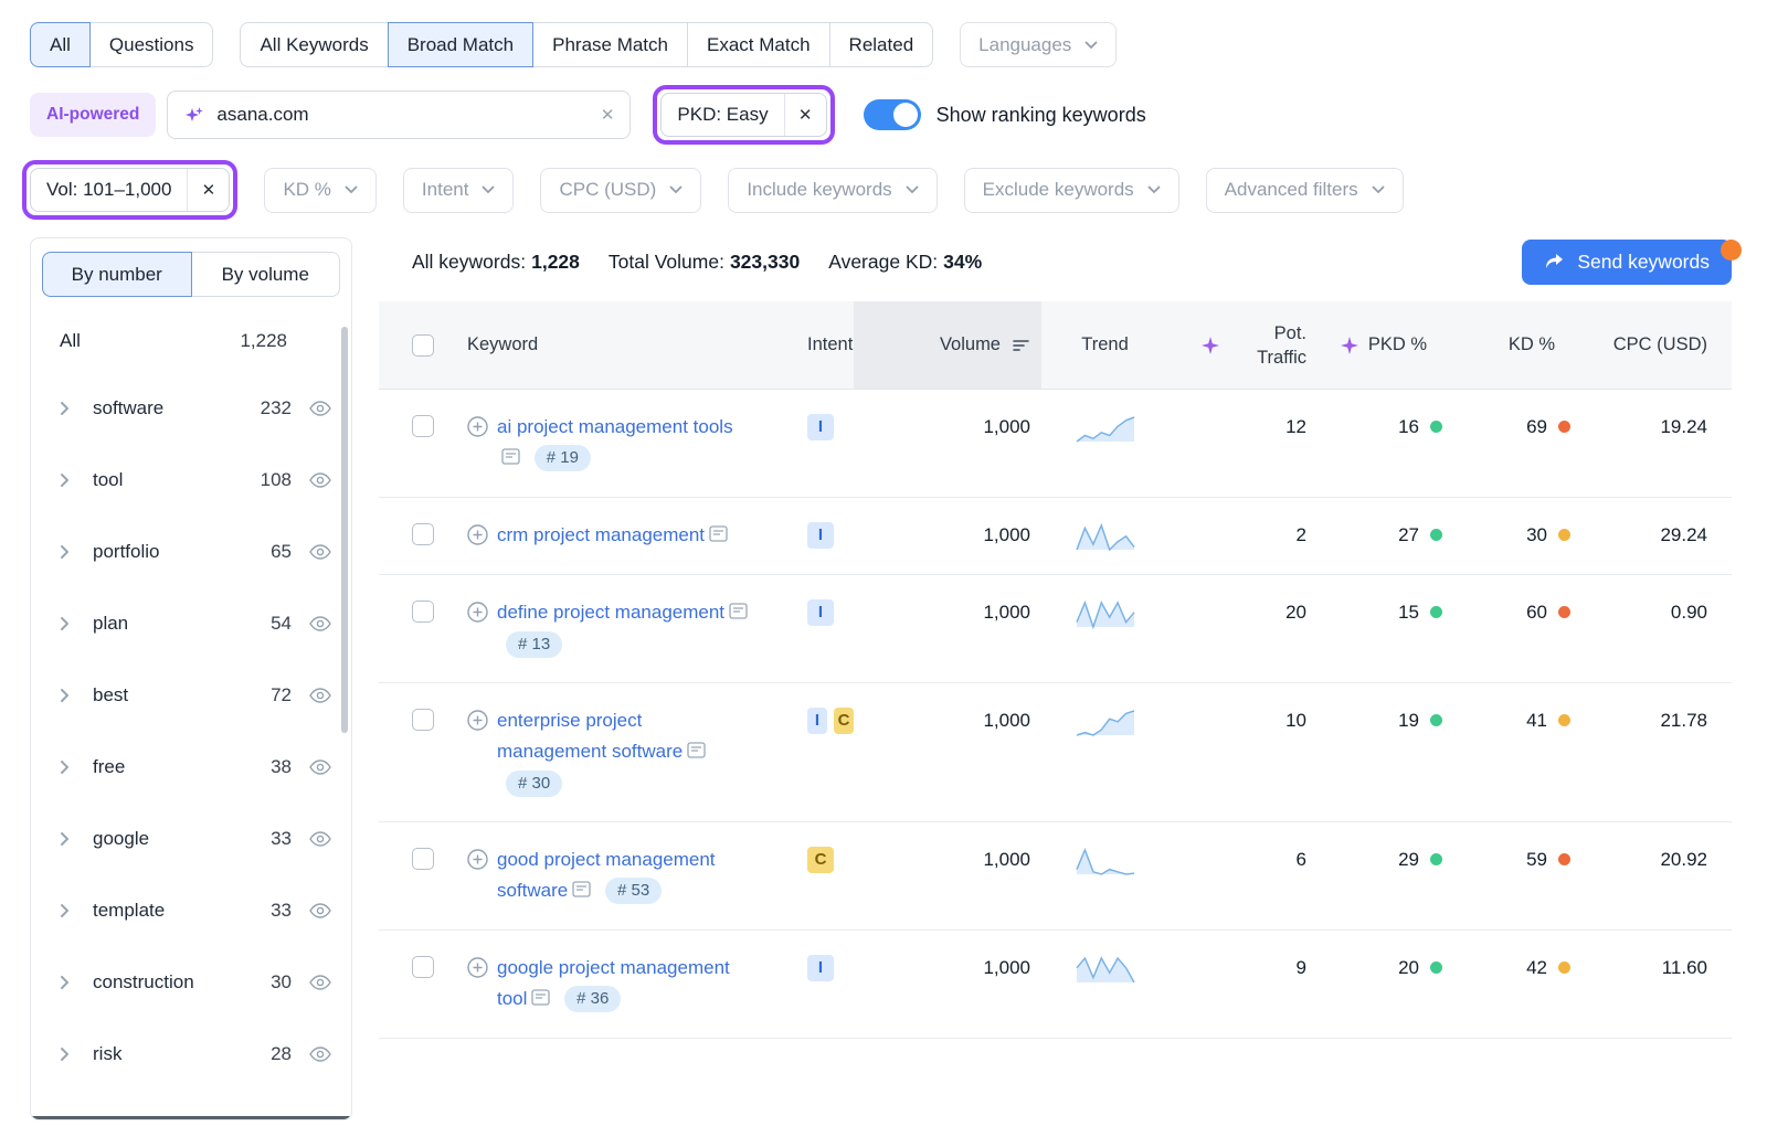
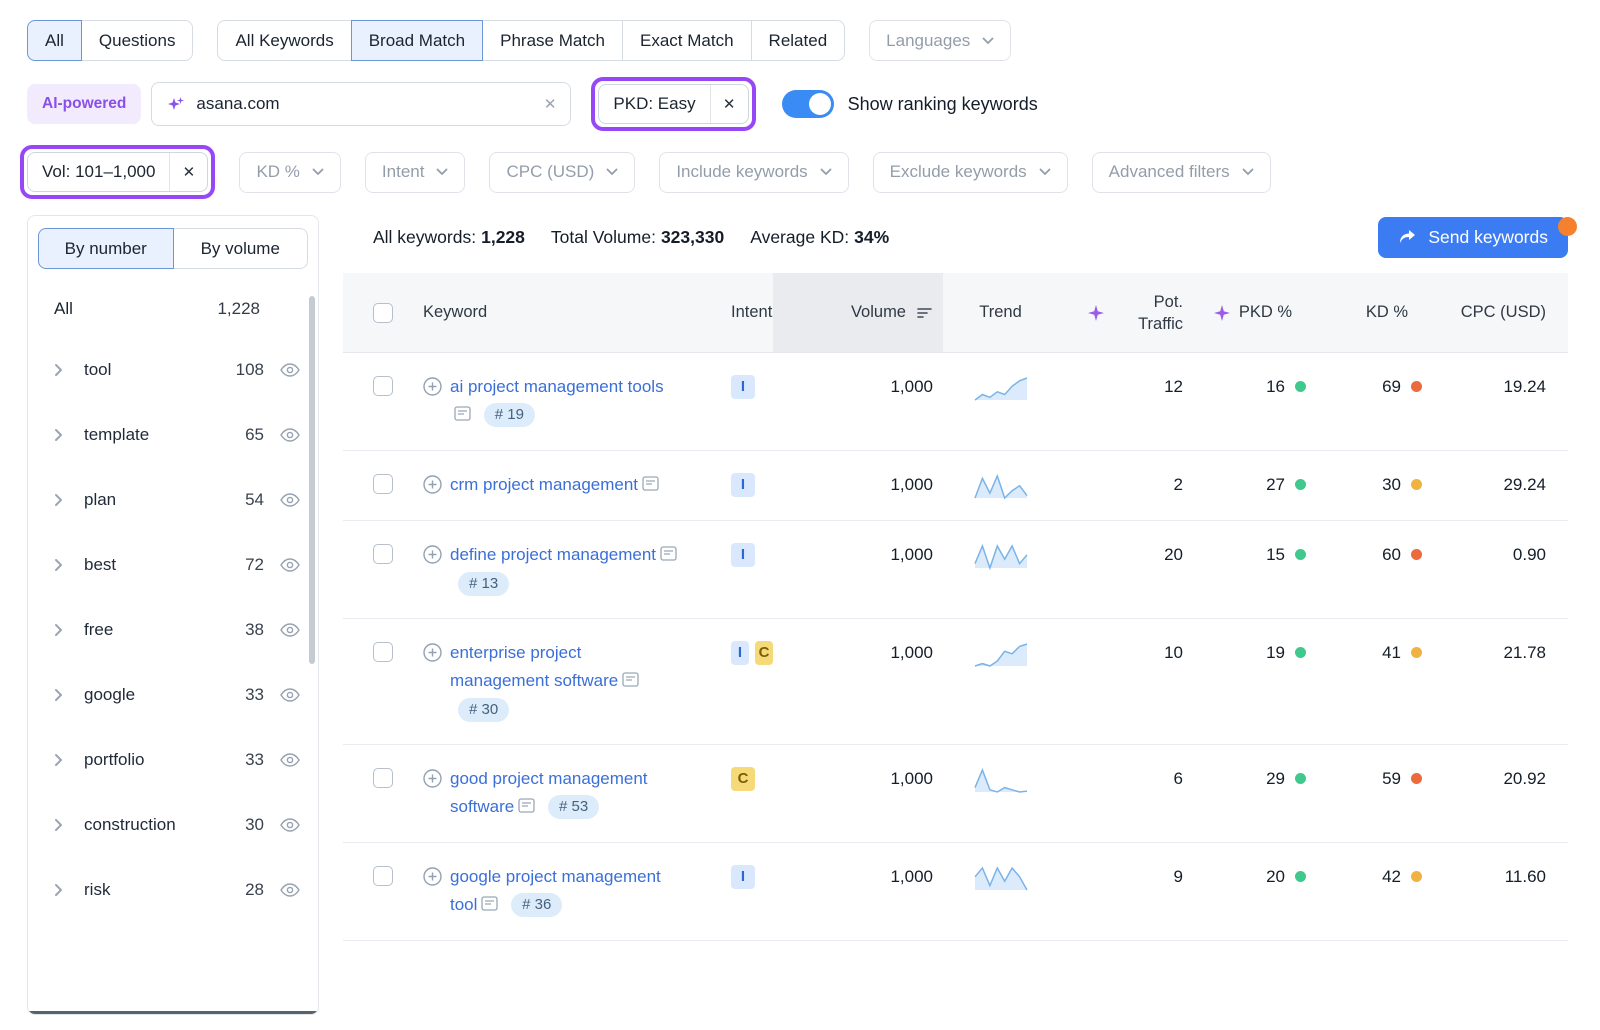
  All
  Questions
  All Keywords
  Broad Match
  Phrase Match
  Exact Match
  Related
  Languages
  AI-powered
  asana.com
  ✕
  PKD: Easy
  ✕
  Show ranking keywords
  Vol: 101–1,000
  ✕
  KD %
  Intent
  CPC (USD)
  Include keywords
  Exclude keywords
  Advanced filters
  By number
  By volume
  All
  1,228
- software
- 232
  tool
  108
- portfolio
+ template
  65
  plan
  54
  best
  72
  free
  38
  google
  33
- template
+ portfolio
  33
  construction
  30
  risk
  28
  All keywords: 1,228
  Total Volume: 323,330
  Average KD: 34%
  Send keywords
  Keyword
  Intent
  Volume
  Trend
  Pot. Traffic
  PKD %
  KD %
  CPC (USD)
  ai project management tools # 19
  I
  1,000
  12
  16
  69
  19.24
  crm project management
  I
  1,000
  2
  27
  30
  29.24
  define project management # 13
  I
  1,000
  20
  15
  60
  0.90
  enterprise project management software # 30
  I
  C
  1,000
  10
  19
  41
  21.78
  good project management software # 53
  C
  1,000
  6
  29
  59
  20.92
  google project management tool # 36
  I
  1,000
  9
  20
  42
  11.60
